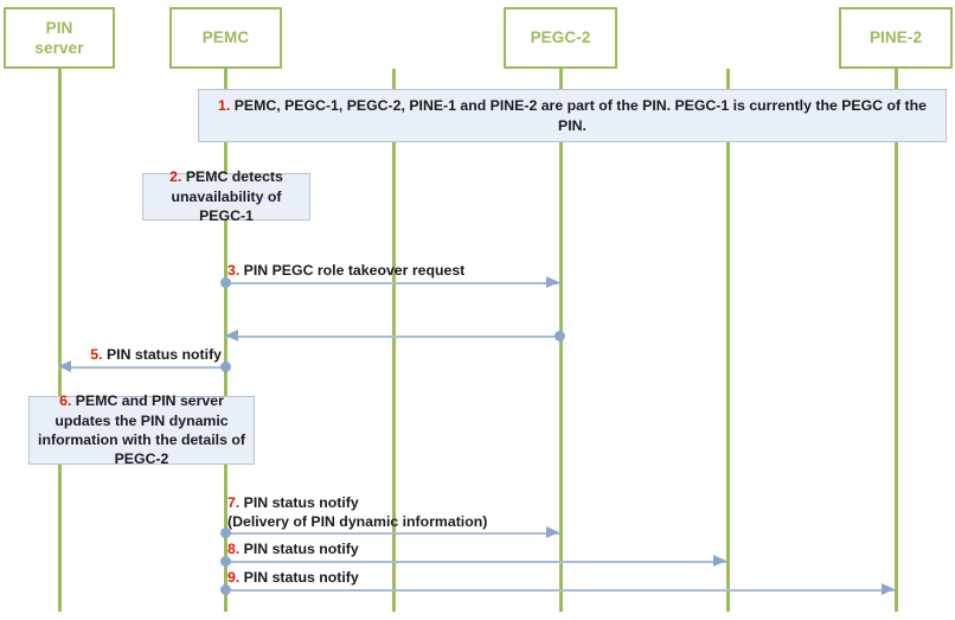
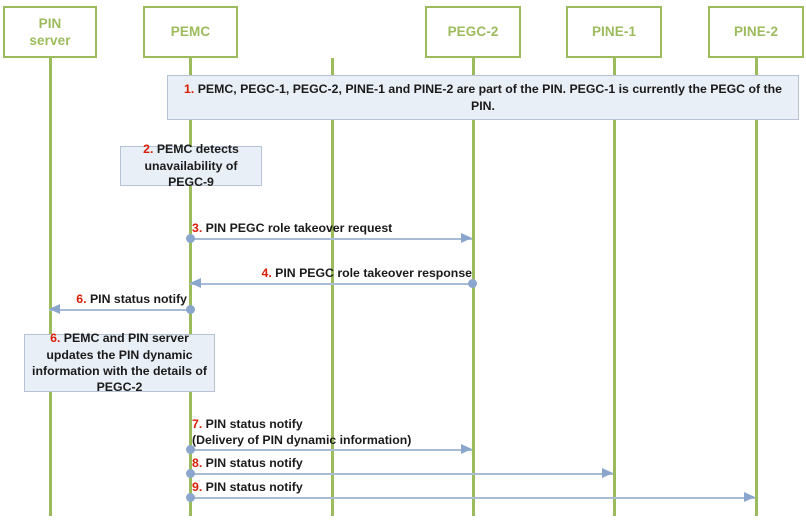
  PIN
  server
  PEMC
  PEGC-2
+ PINE-1
  PINE-2
  1. PEMC, PEGC-1, PEGC-2, PINE-1 and PINE-2 are part of the PIN. PEGC-1 is currently the PEGC of the PIN.
- 2. PEMC detects unavailability of PEGC-1
+ 2. PEMC detects unavailability of PEGC-9
  3. PIN PEGC role takeover request
+ 4. PIN PEGC role takeover response
- 5. PIN status notify
+ 6. PIN status notify
  6. PEMC and PIN server updates the PIN dynamic information with the details of PEGC-2
  7. PIN status notify
  (Delivery of PIN dynamic information)
  8. PIN status notify
  9. PIN status notify
